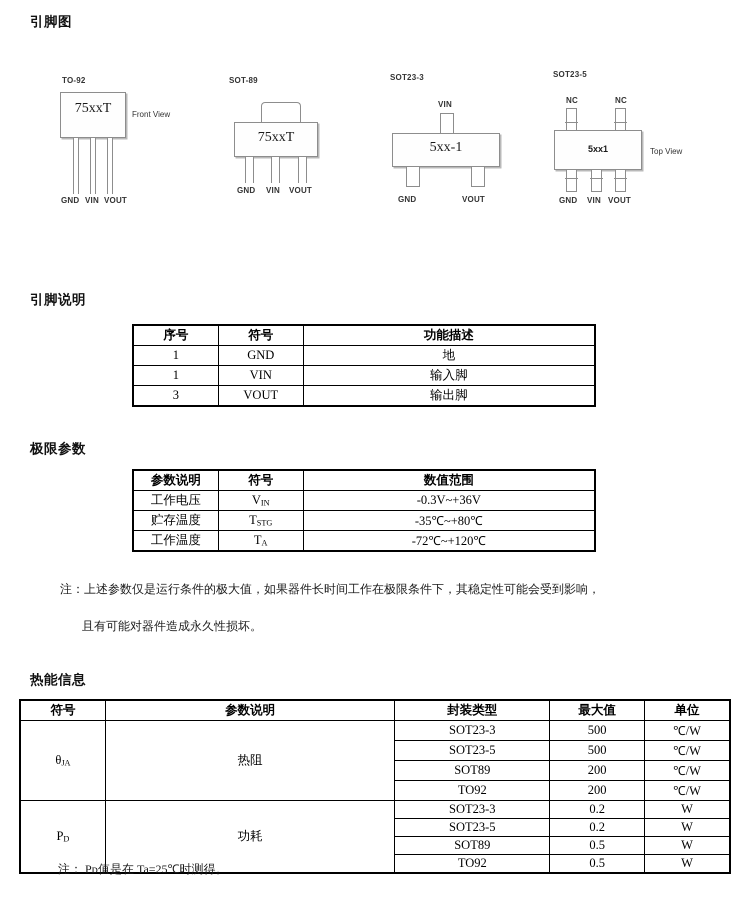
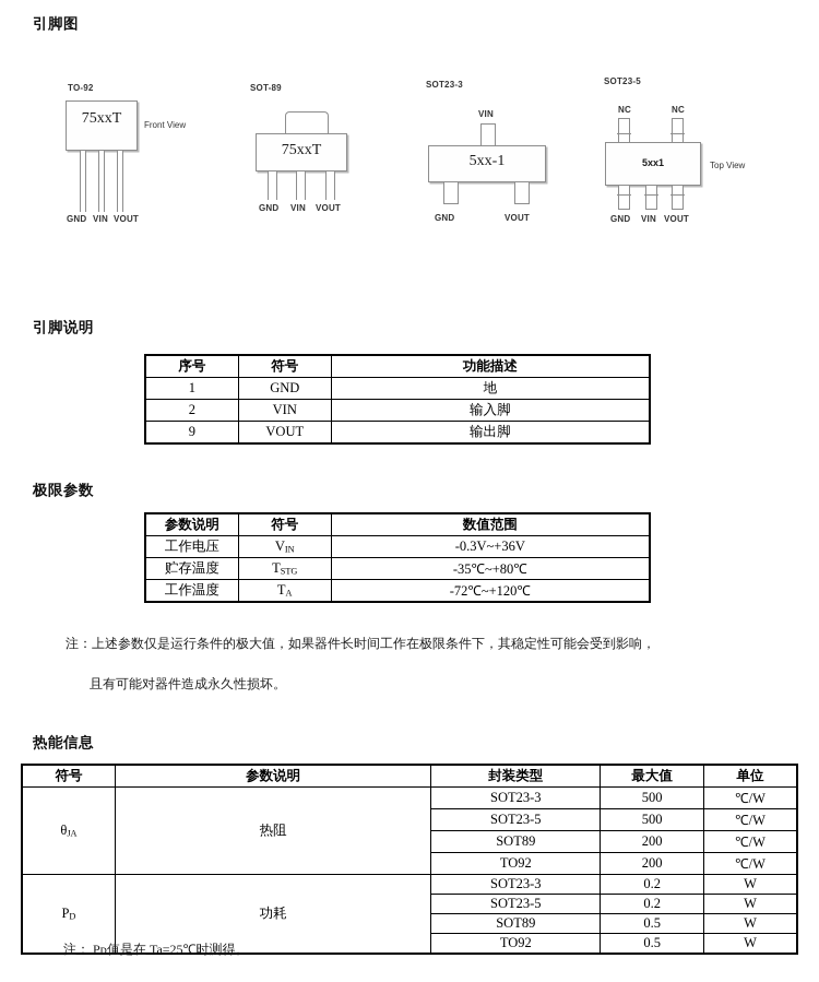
  引脚图
  TO-92
  75xxT
  Front View
  GND
  VIN
  VOUT
  SOT-89
  75xxT
  GND
  VIN
  VOUT
  SOT23-3
  VIN
  5xx-1
  GND
  VOUT
  SOT23-5
  NC
  NC
  5xx1
  Top View
  GND
  VIN
  VOUT
  引脚说明
  序号	符号	功能描述
  1	GND	地
- 1	VIN	输入脚
+ 2	VIN	输入脚
- 3	VOUT	输出脚
+ 9	VOUT	输出脚
  极限参数
  参数说明	符号	数值范围
  工作电压	VIN	-0.3V~+36V
  贮存温度	TSTG	-35℃~+80℃
  工作温度	TA	-72℃~+120℃
  注：上述参数仅是运行条件的极大值，如果器件长时间工作在极限条件下，其稳定性可能会受到影响，
  且有可能对器件造成永久性损坏。
  热能信息
  符号	参数说明	封装类型	最大值	单位
  θJA	热阻	SOT23-3	500	℃/W
  SOT23-5	500	℃/W
  SOT89	200	℃/W
  TO92	200	℃/W
  PD	功耗	SOT23-3	0.2	W
  SOT23-5	0.2	W
  SOT89	0.5	W
  TO92	0.5	W
  注： Pᴅ值是在 Ta=25℃时测得。
